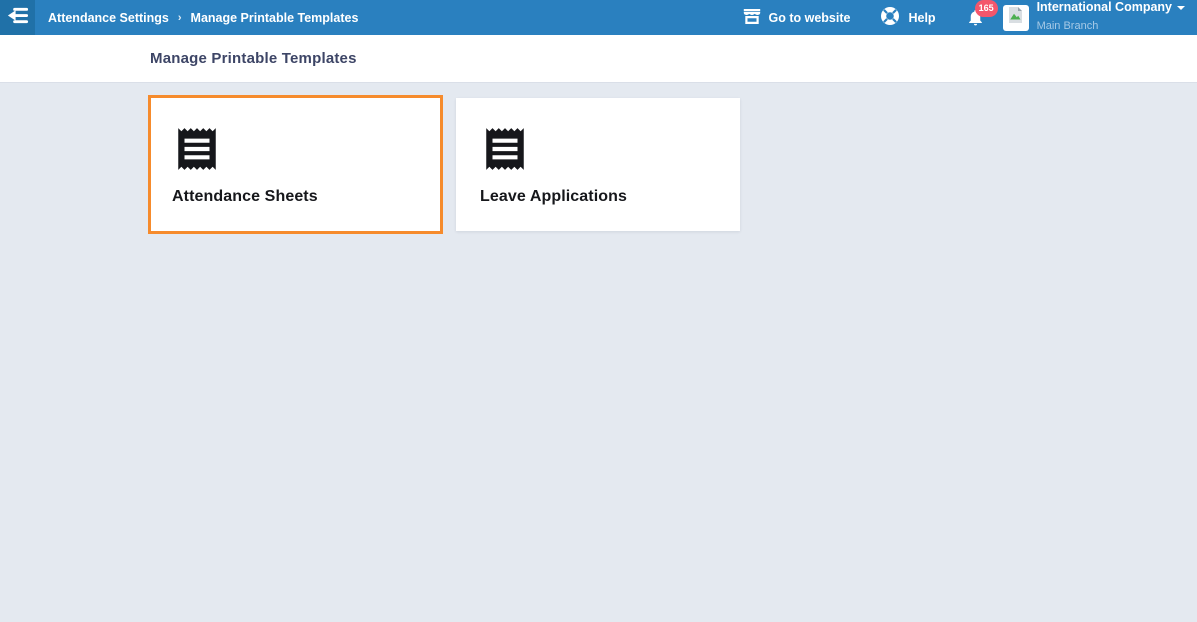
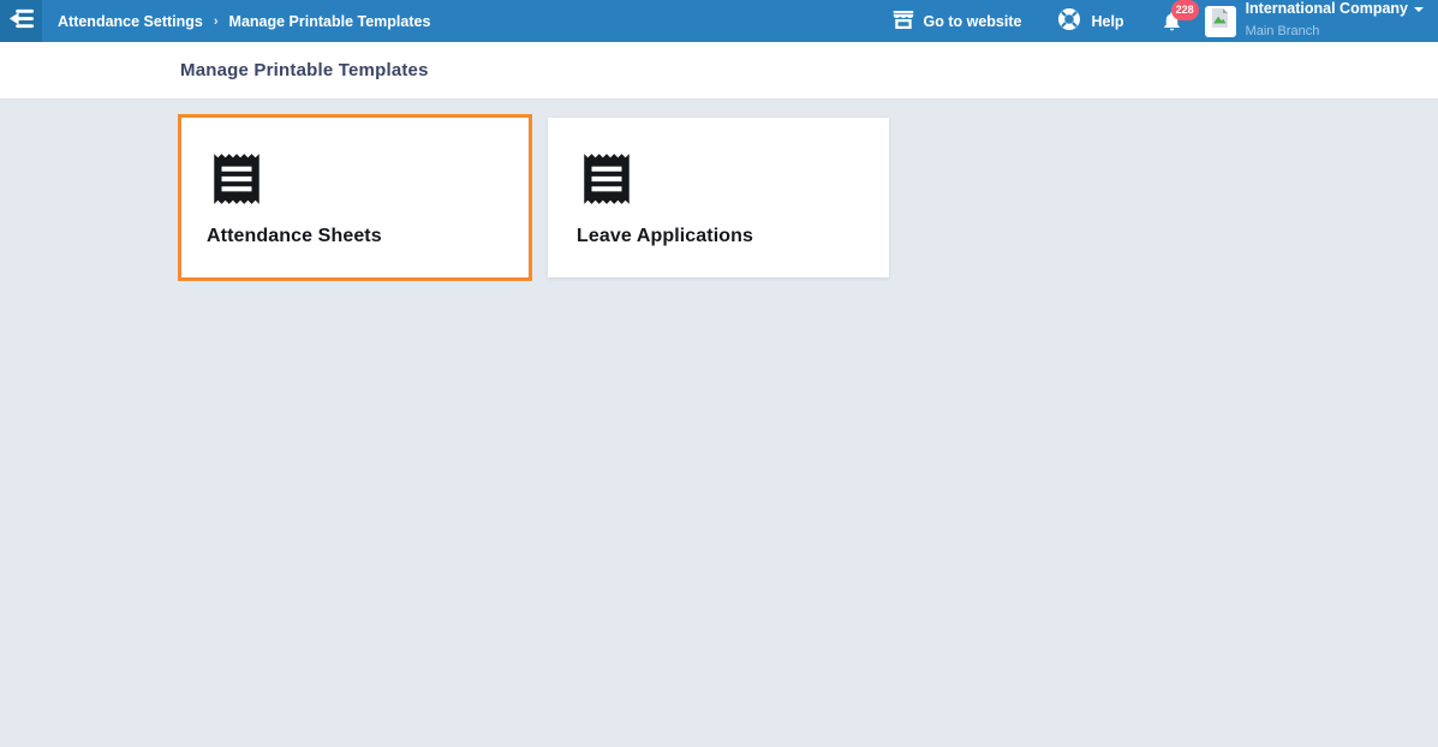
  Attendance Settings
  ›
  Manage Printable Templates
  Go to website
  Help
- 165
+ 228
  International Company
  Main Branch
  Manage Printable Templates
  Attendance Sheets
  Leave Applications
